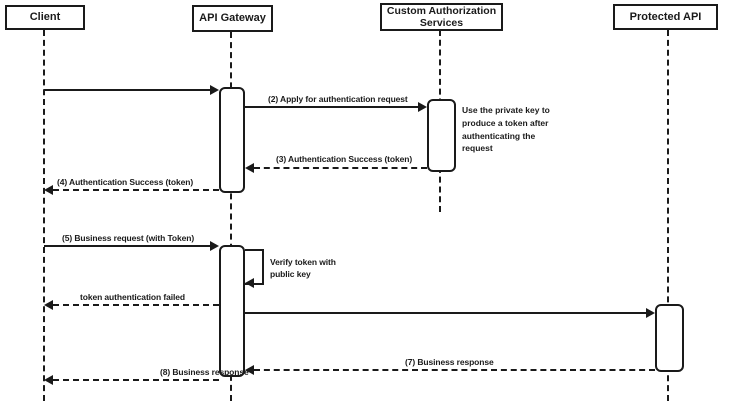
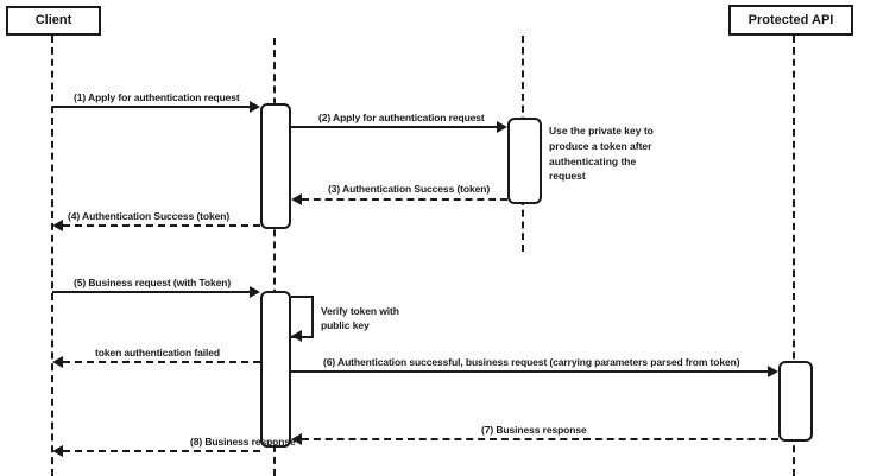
  Client
- API Gateway
- Custom Authorization
- Services
  Protected API
+ (1) Apply for authentication request
  (2) Apply for authentication request
  (3) Authentication Success (token)
  (4) Authentication Success (token)
  (5) Business request (with Token)
  Verify token with public key
  token authentication failed
+ (6) Authentication successful, business request (carrying parameters parsed from token)
  (7) Business response
  (8) Business response
  Use the private key to produce a token after authenticating the request
